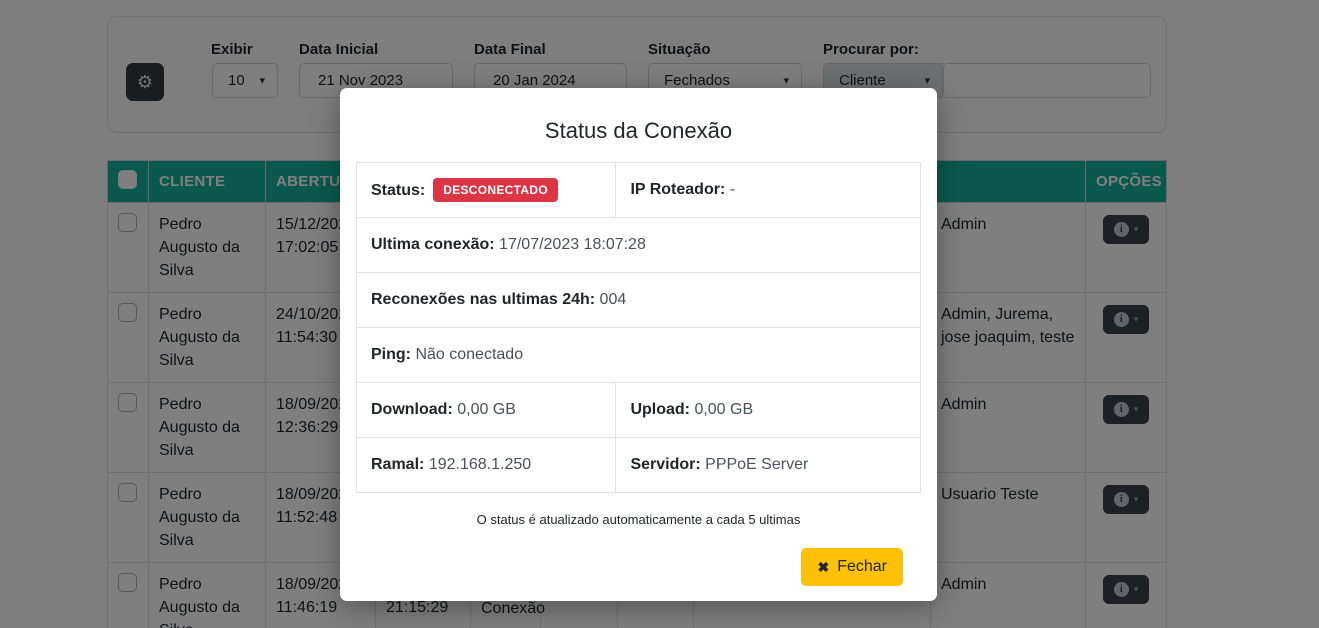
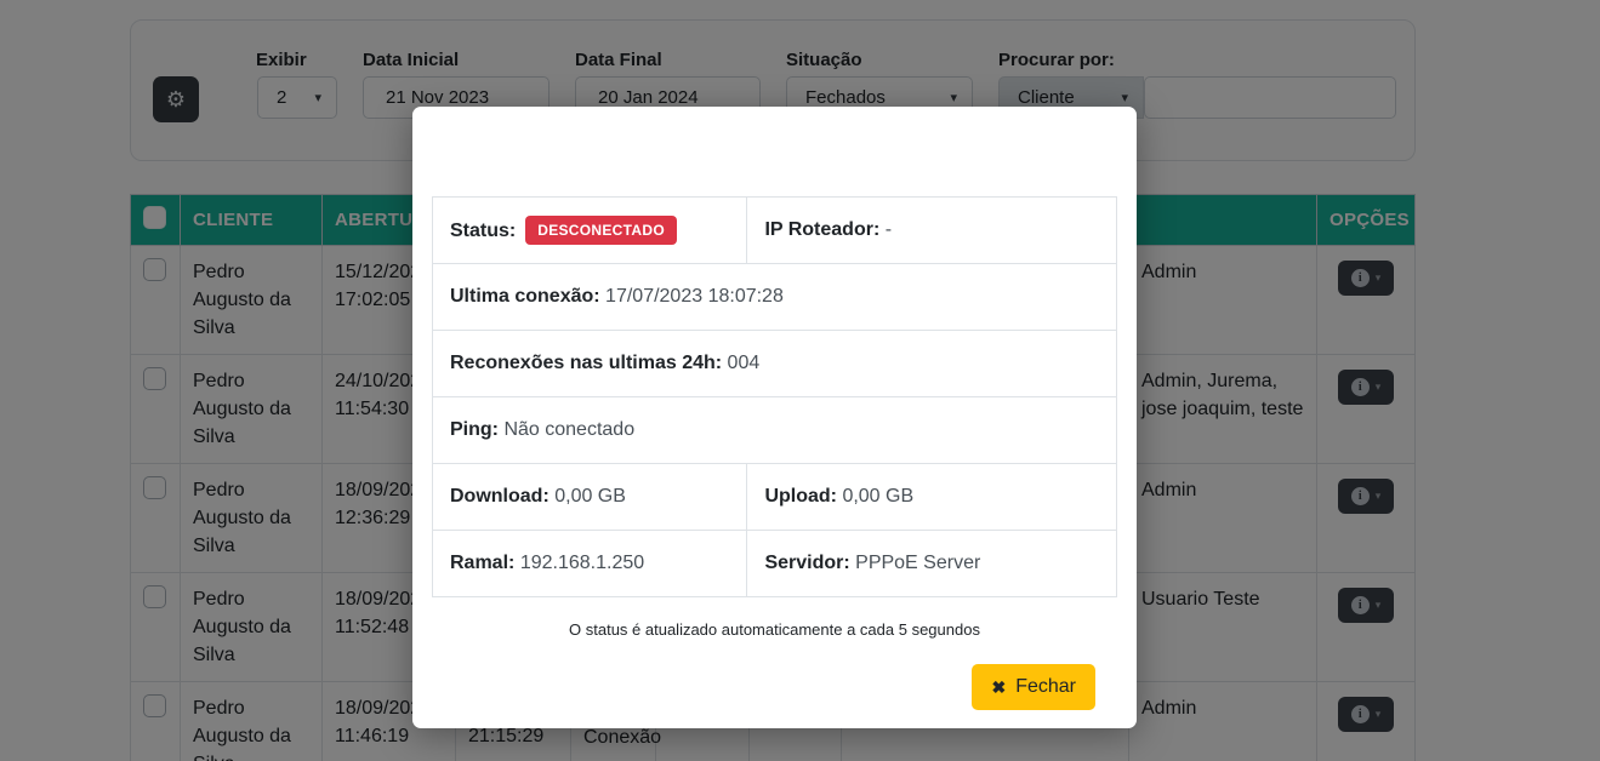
  ⚙
  Exibir
- 10
+ 2
  ▾
  Data Inicial
  21 Nov 2023
  Data Final
  20 Jan 2024
  Situação
  Fechados
  ▾
  Procurar por:
  Cliente
  ▾
  	CLIENTE	ABERTU							OPÇÕES
  	Pedro Augusto da Silva	15/12/20 17:02:05						Admin	i ▾
  	Pedro Augusto da Silva	24/10/20 11:54:30						Admin, Jurema, jose joaquim, teste	i ▾
  	Pedro Augusto da Silva	18/09/20 12:36:29						Admin	i ▾
  	Pedro Augusto da Silva	18/09/20 11:52:48						Usuario Teste	i ▾
  	Pedro Augusto da	18/09/20 11:46:19	21:15:29	Conexão				Admin	i ▾
- Status da Conexão
  Status: DESCONECTADO	IP Roteador: -
  Ultima conexão: 17/07/2023 18:07:28
  Reconexões nas ultimas 24h: 004
  Ping: Não conectado
  Download: 0,00 GB	Upload: 0,00 GB
  Ramal: 192.168.1.250	Servidor: PPPoE Server
- O status é atualizado automaticamente a cada 5 ultimas
+ O status é atualizado automaticamente a cada 5 segundos
  ✖
  Fechar
